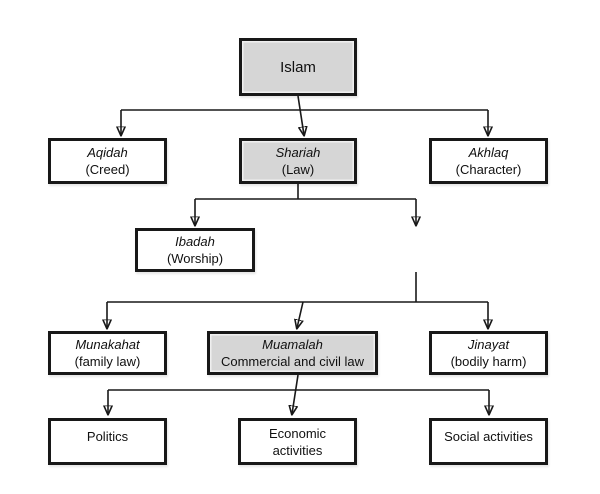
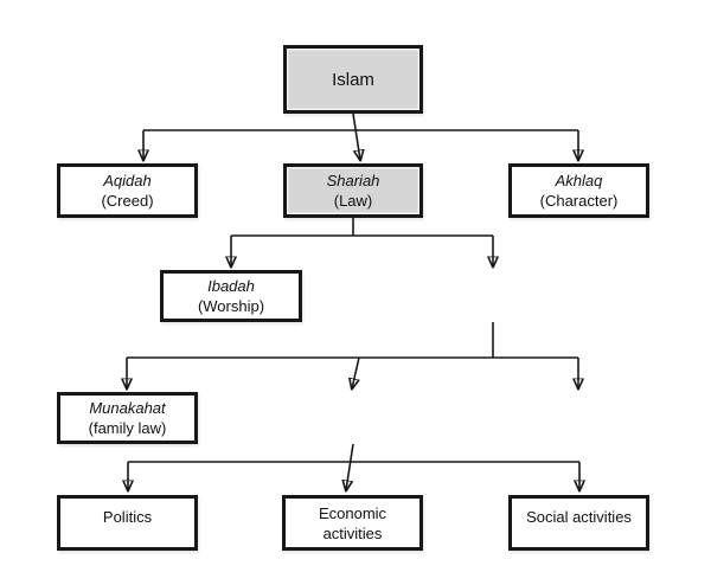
  Islam
  Aqidah
  (Creed)
  Shariah
  (Law)
  Akhlaq
  (Character)
  Ibadah
  (Worship)
  Munakahat
  (family law)
- Muamalah
- Commercial and civil law
- Jinayat
- (bodily harm)
  Politics
  Economic
  activities
  Social activities
